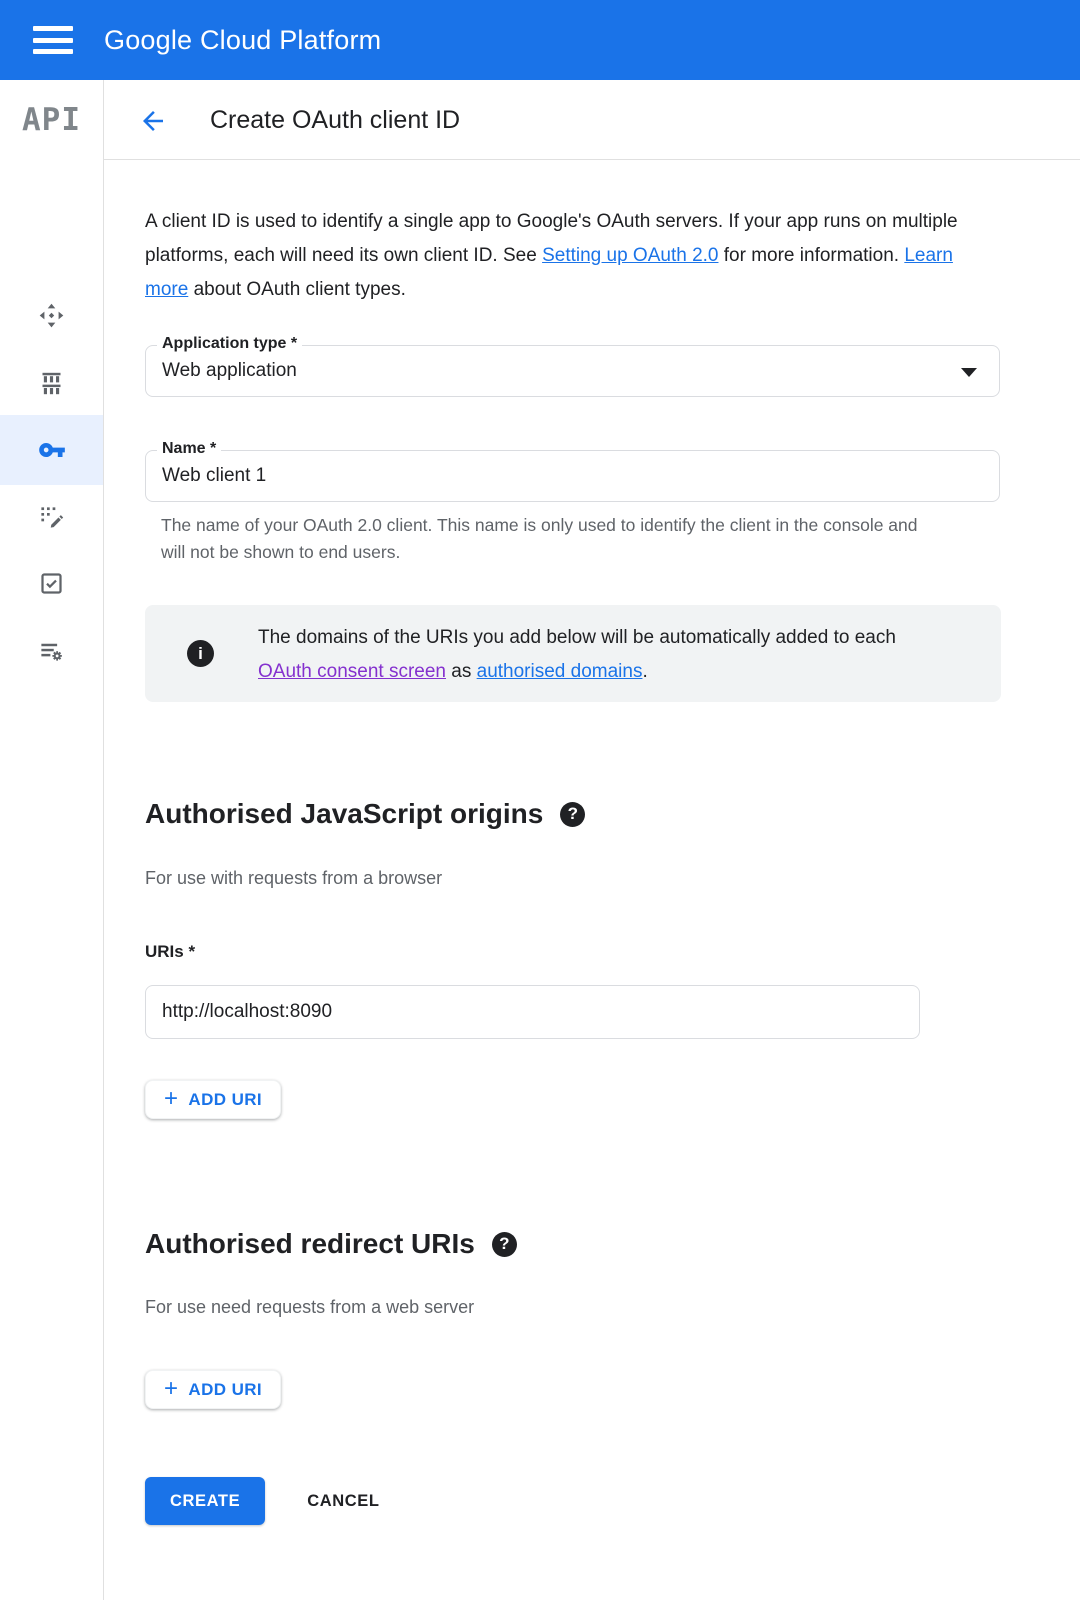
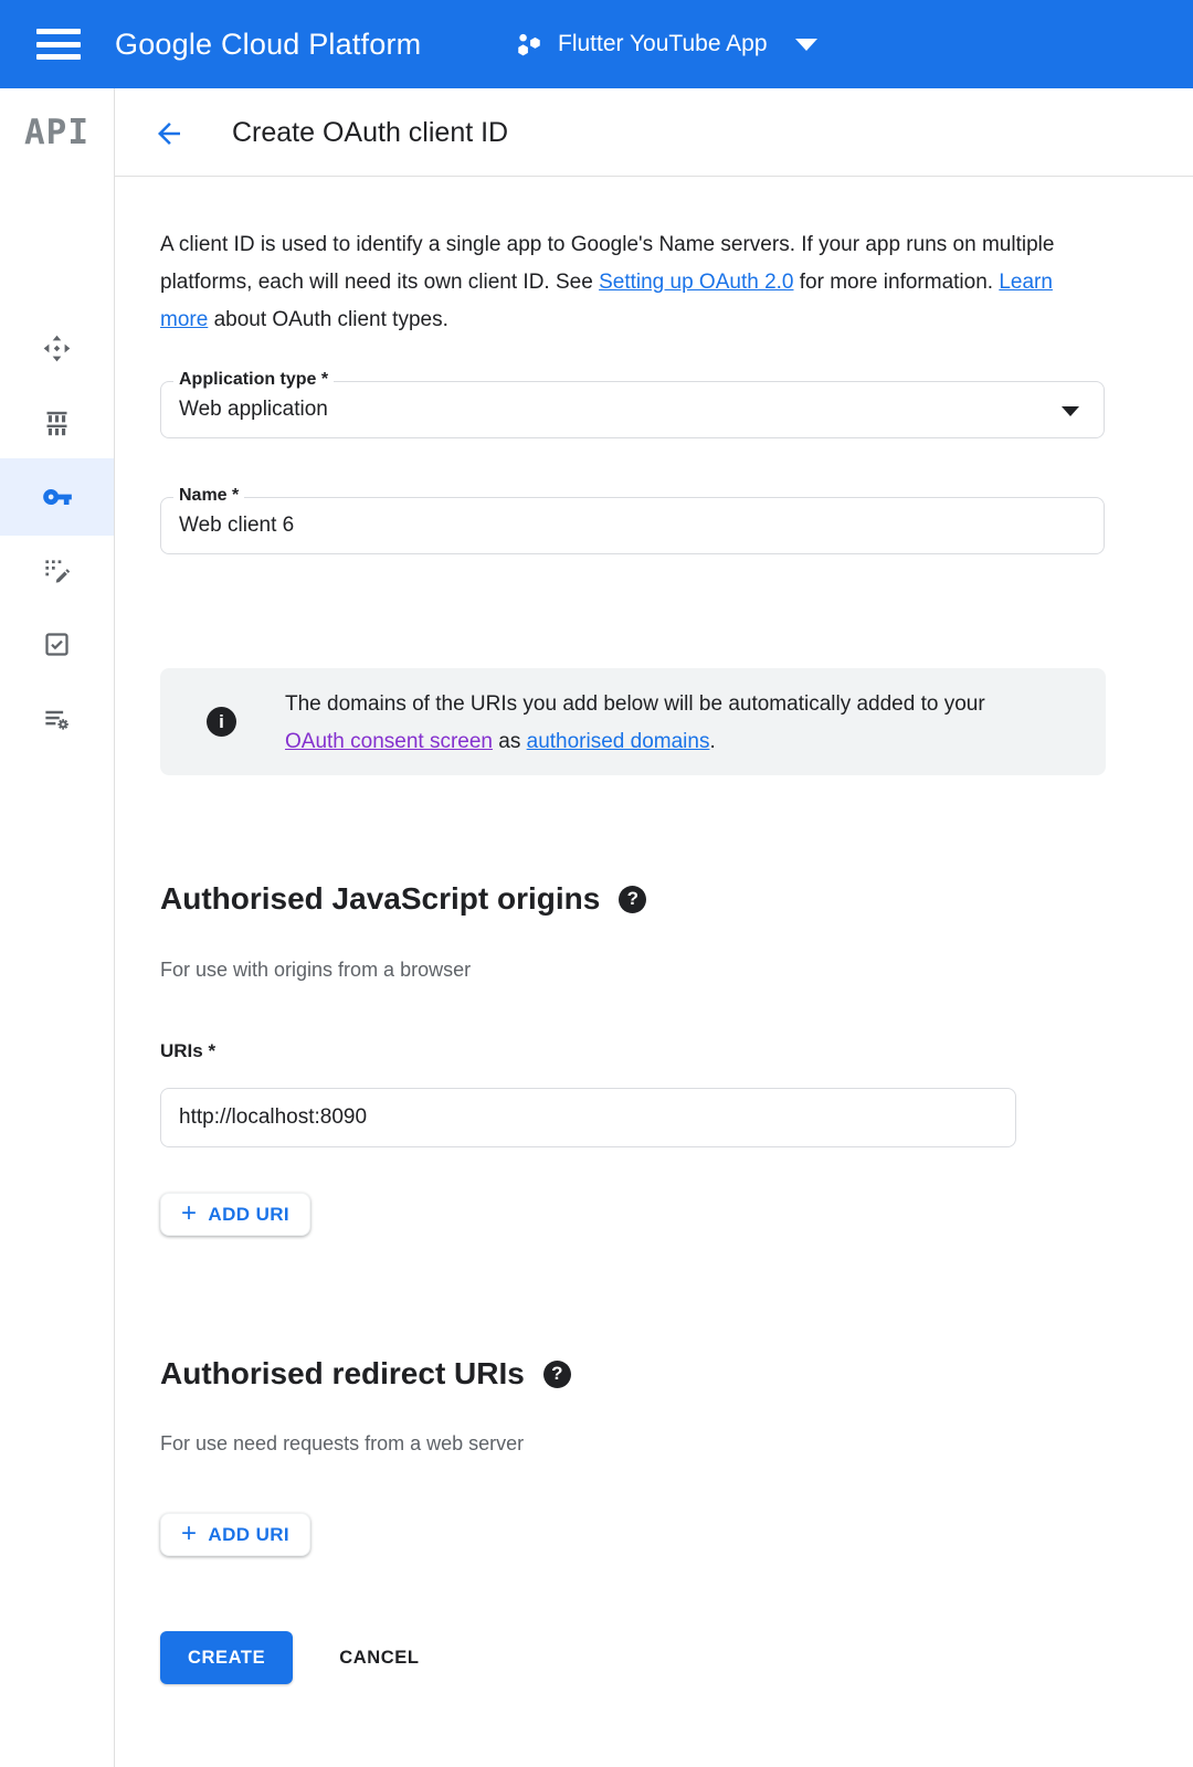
  Google Cloud Platform
+ Flutter YouTube App
  API
  Create OAuth client ID
- A client ID is used to identify a single app to Google's OAuth servers. If your app runs on multiple platforms, each will need its own client ID. See Setting up OAuth 2.0 for more information. Learn more about OAuth client types.
+ A client ID is used to identify a single app to Google's Name servers. If your app runs on multiple platforms, each will need its own client ID. See Setting up OAuth 2.0 for more information. Learn more about OAuth client types.
  Application type *
  Web application
  Name *
- Web client 1
+ Web client 6
- The name of your OAuth 2.0 client. This name is only used to identify the client in the console and will not be shown to end users.
  i
- The domains of the URIs you add below will be automatically added to each OAuth consent screen as authorised domains.
+ The domains of the URIs you add below will be automatically added to your OAuth consent screen as authorised domains.
  Authorised JavaScript origins
  ?
- For use with requests from a browser
+ For use with origins from a browser
  URIs *
  http://localhost:8090
  +
  ADD URI
  Authorised redirect URIs
  ?
  For use need requests from a web server
  +
  ADD URI
  CREATE
  CANCEL
